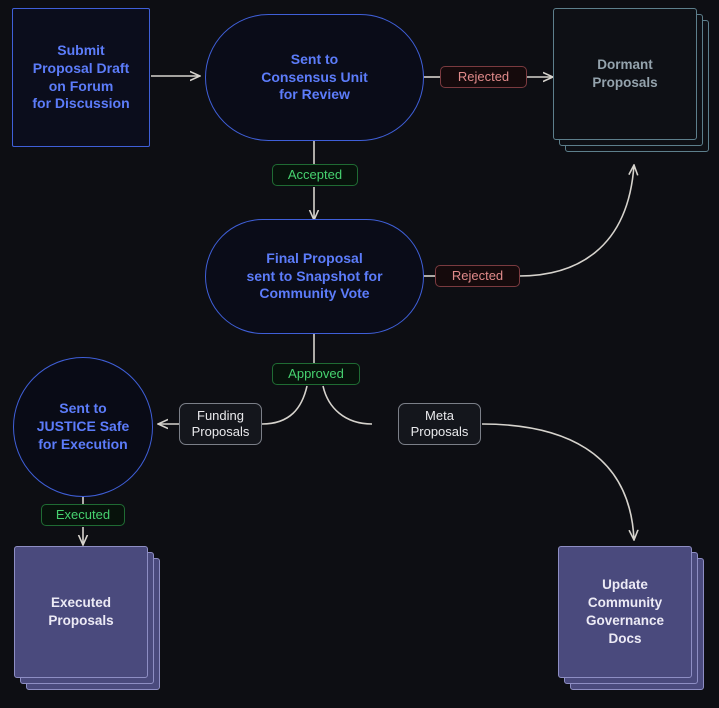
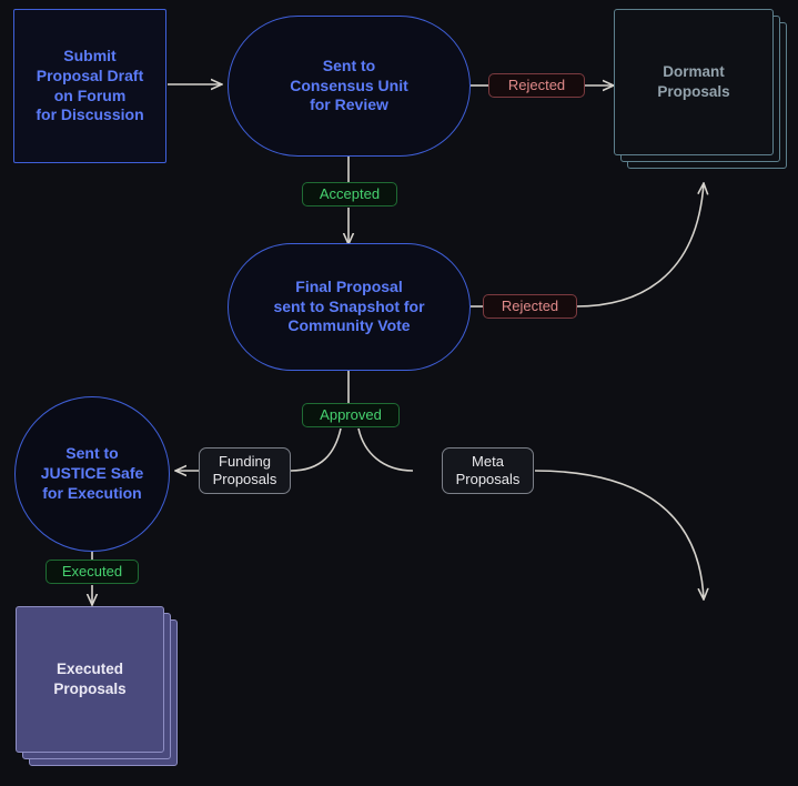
  Submit
  Proposal Draft
  on Forum
  for Discussion
  Sent to
  Consensus Unit
  for Review
  Dormant
  Proposals
  Final Proposal
  sent to Snapshot for
  Community Vote
  Sent to
  JUSTICE Safe
  for Execution
  Executed
  Proposals
- Update
- Community
- Governance
- Docs
  Rejected
  Accepted
  Rejected
  Approved
  Funding
  Proposals
  Meta
  Proposals
  Executed
